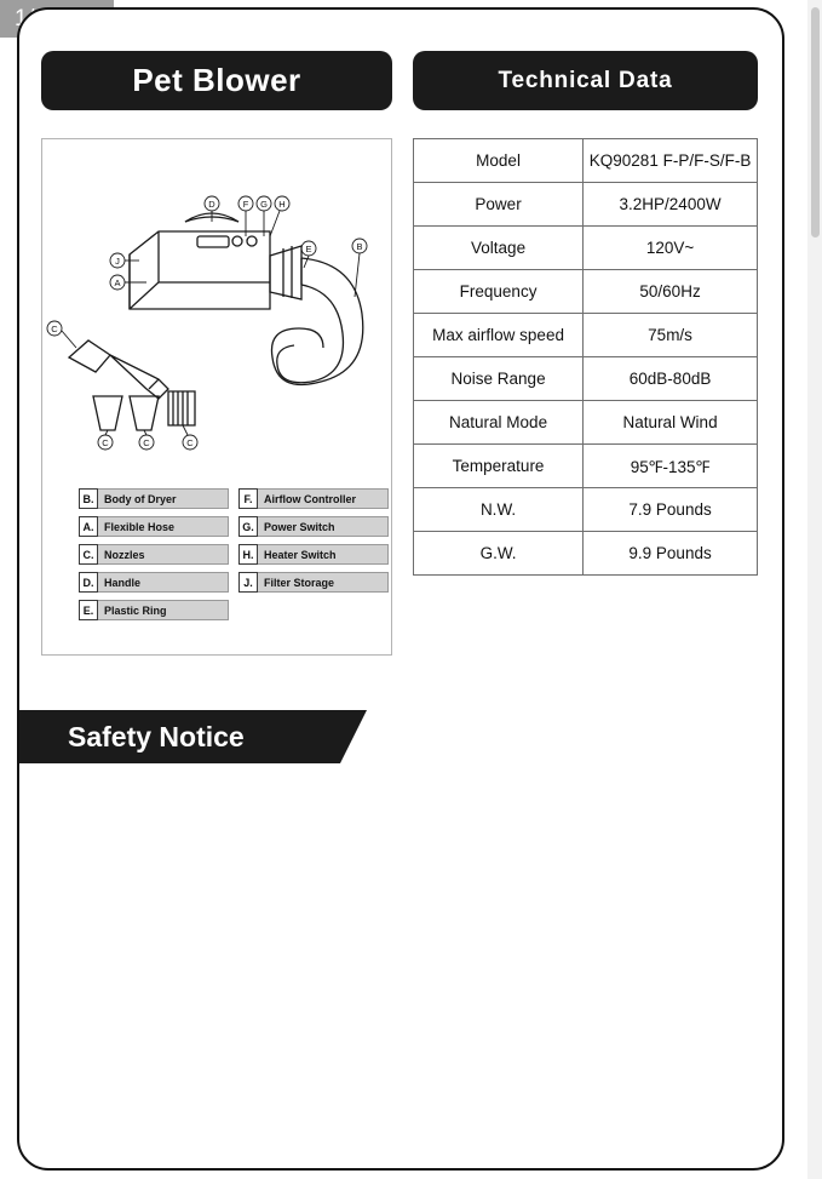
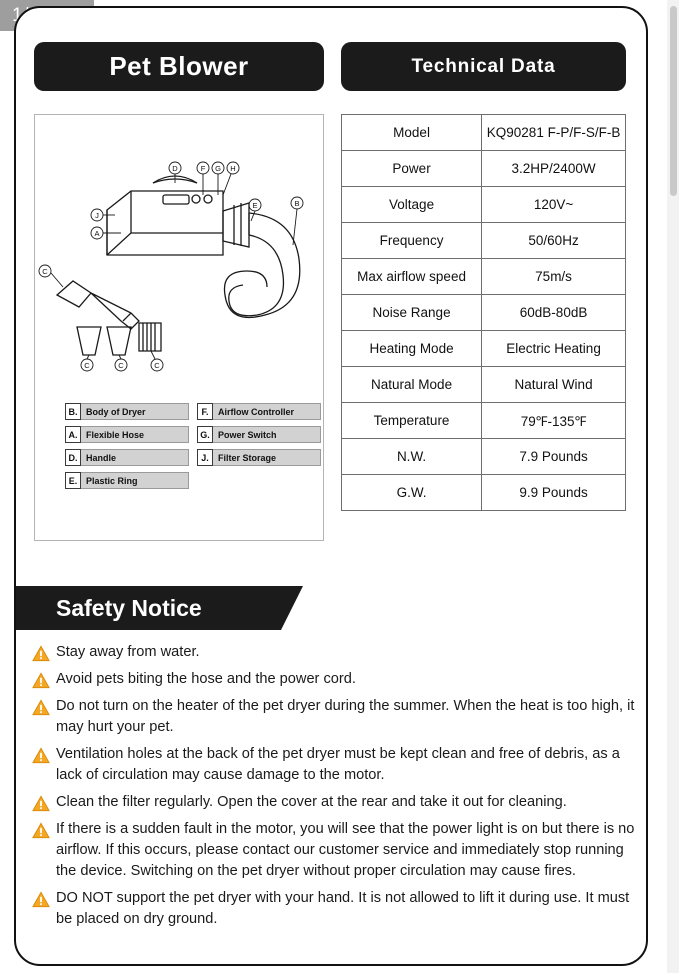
  Pet Blower
  Technical Data
  D
  F
  G
  H
  J
  A
  E
  B
  C
  C
  C
  C
  B.
  Body of Dryer
  F.
  Airflow Controller
  A.
  Flexible Hose
  G.
  Power Switch
- C.
- Nozzles
- H.
- Heater Switch
  D.
  Handle
  J.
  Filter Storage
  E.
  Plastic Ring
  Model	KQ90281 F-P/F-S/F-B
  Power	3.2HP/2400W
  Voltage	120V~
  Frequency	50/60Hz
  Max airflow speed	75m/s
  Noise Range	60dB-80dB
+ Heating Mode	Electric Heating
  Natural Mode	Natural Wind
- Temperature	95℉-135℉
+ Temperature	79℉-135℉
  N.W.	7.9 Pounds
  G.W.	9.9 Pounds
  Safety Notice
+ Stay away from water.
+ Avoid pets biting the hose and the power cord.
+ Do not turn on the heater of the pet dryer during the summer. When the heat is too high, it may hurt your pet.
+ Ventilation holes at the back of the pet dryer must be kept clean and free of debris, as a lack of circulation may cause damage to the motor.
+ Clean the filter regularly. Open the cover at the rear and take it out for cleaning.
+ If there is a sudden fault in the motor, you will see that the power light is on but there is no airflow. If this occurs, please contact our customer service and immediately stop running the device. Switching on the pet dryer without proper circulation may cause fires.
+ DO NOT support the pet dryer with your hand. It is not allowed to lift it during use. It must be placed on dry ground.
